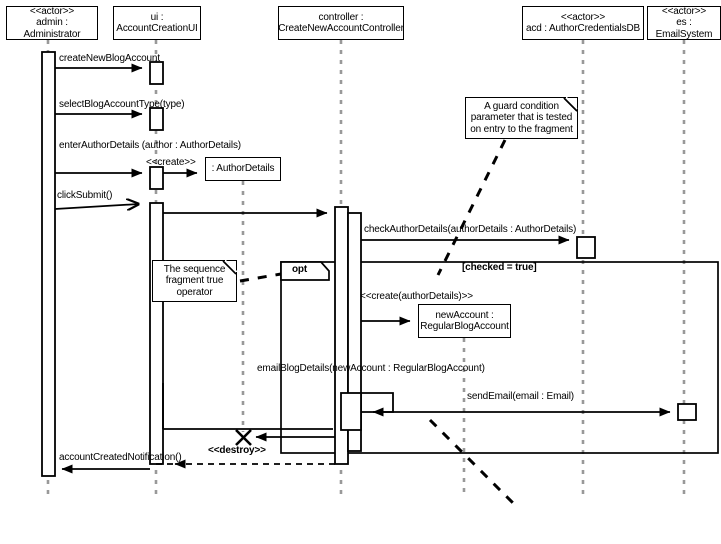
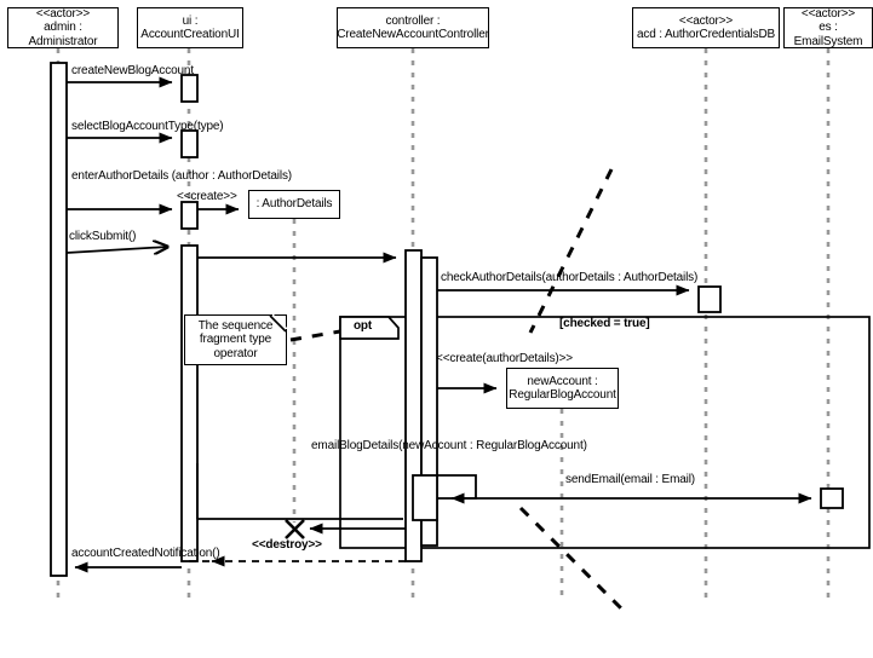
  <<actor>>
  admin : Administrator
  ui :
  AccountCreationUI
  controller :
  CreateNewAccountController
  <<actor>>
  acd : AuthorCredentialsDB
  <<actor>>
  es : EmailSystem
  : AuthorDetails
  newAccount :
  RegularBlogAccount
  opt
  [checked = true]
  createNewBlogAccount
  selectBlogAccountType(type)
  enterAuthorDetails (author : AuthorDetails)
  <<create>>
  clickSubmit()
  checkAuthorDetails(authorDetails : AuthorDetails)
  <<create(authorDetails)>>
  emailBlogDetails(newAccount : RegularBlogAccount)
  sendEmail(email : Email)
  <<destroy>>
  accountCreatedNotification()
- A guard condition parameter that is tested on entry to the fragment
- The sequence fragment true operator
+ The sequence fragment type operator
